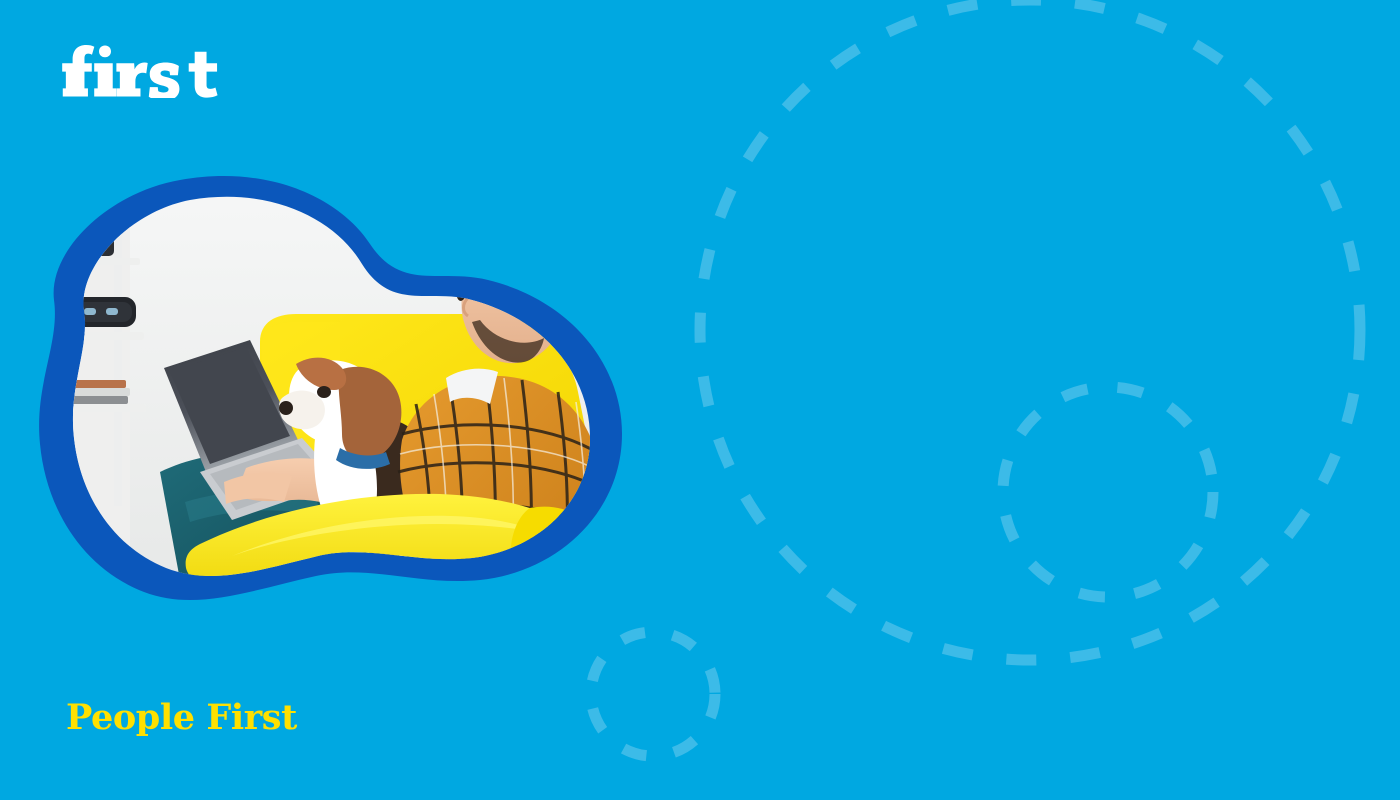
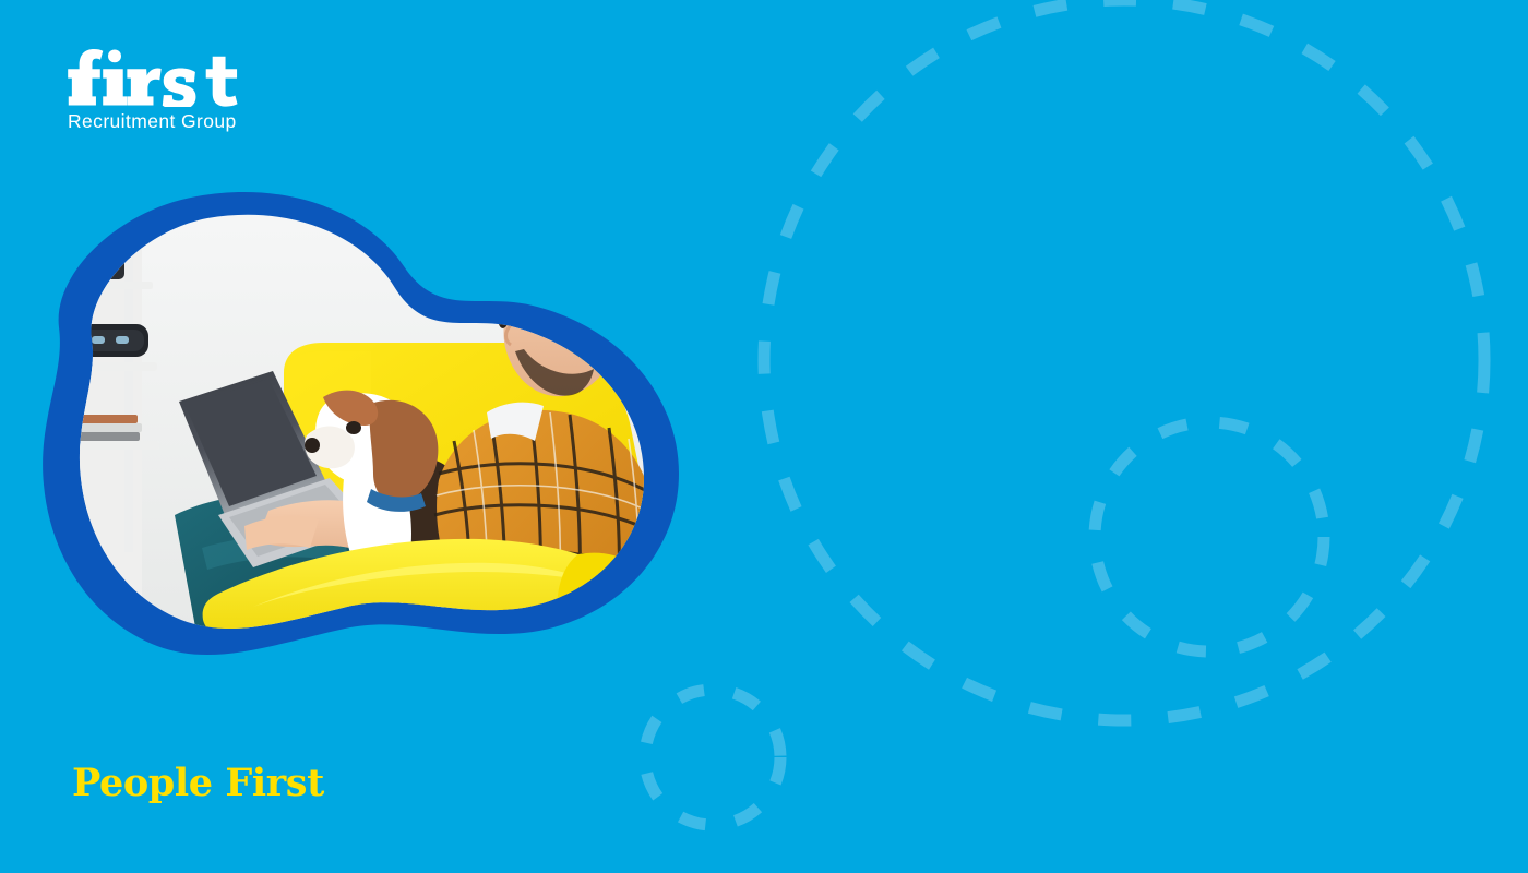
+ Recruitment Group
  People First
